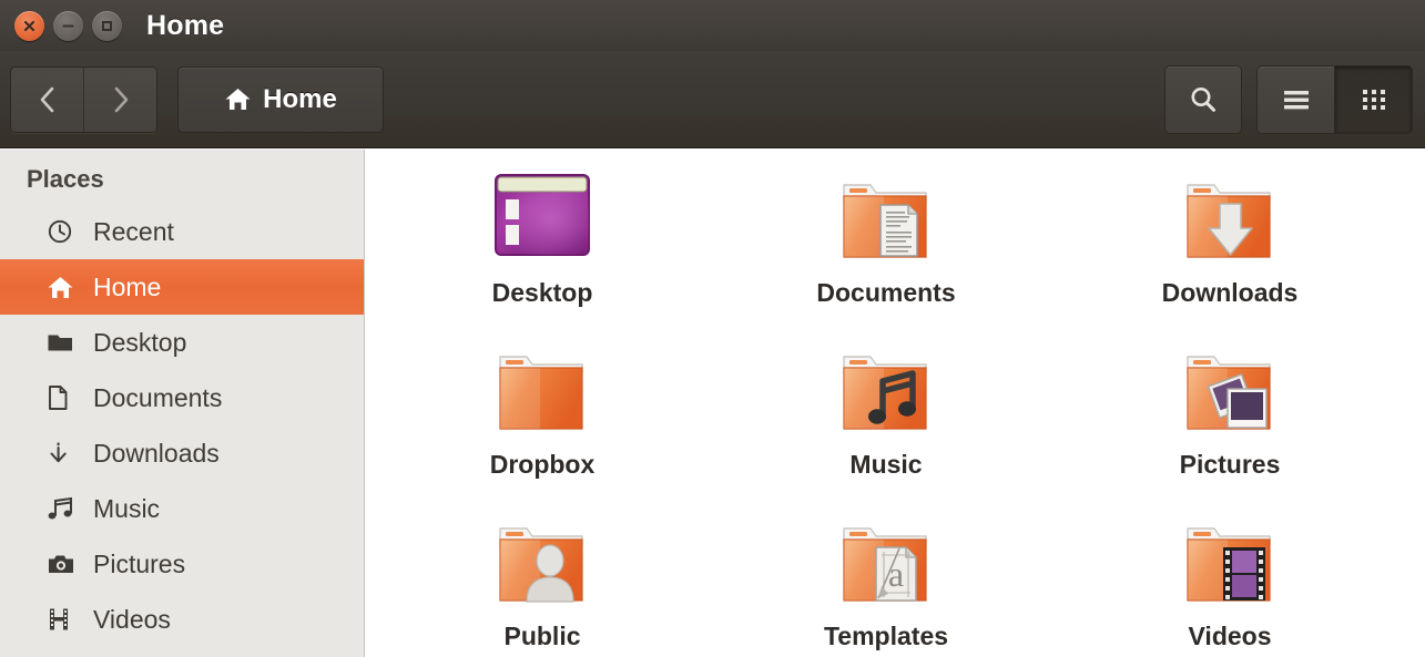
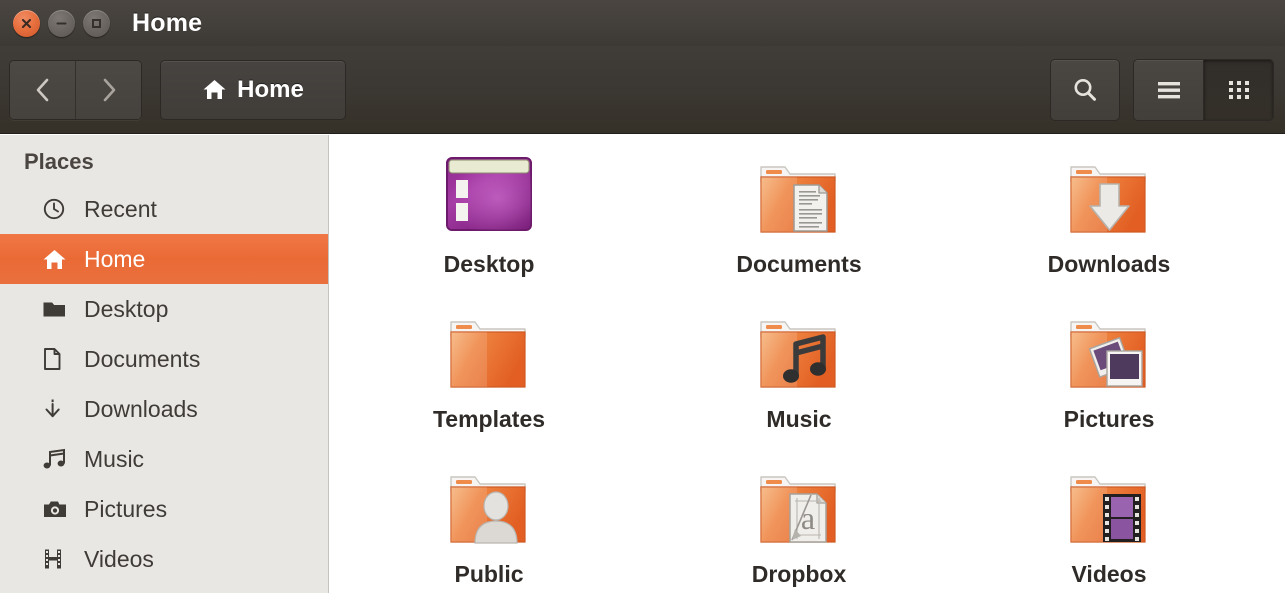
  Home
  Home
  Places
  Recent
  Home
  Desktop
  Documents
  Downloads
  Music
  Pictures
  Videos
  Desktop
  Documents
  Downloads
- Dropbox
+ Templates
  Music
  Pictures
  Public
  a
- Templates
+ Dropbox
  Videos
